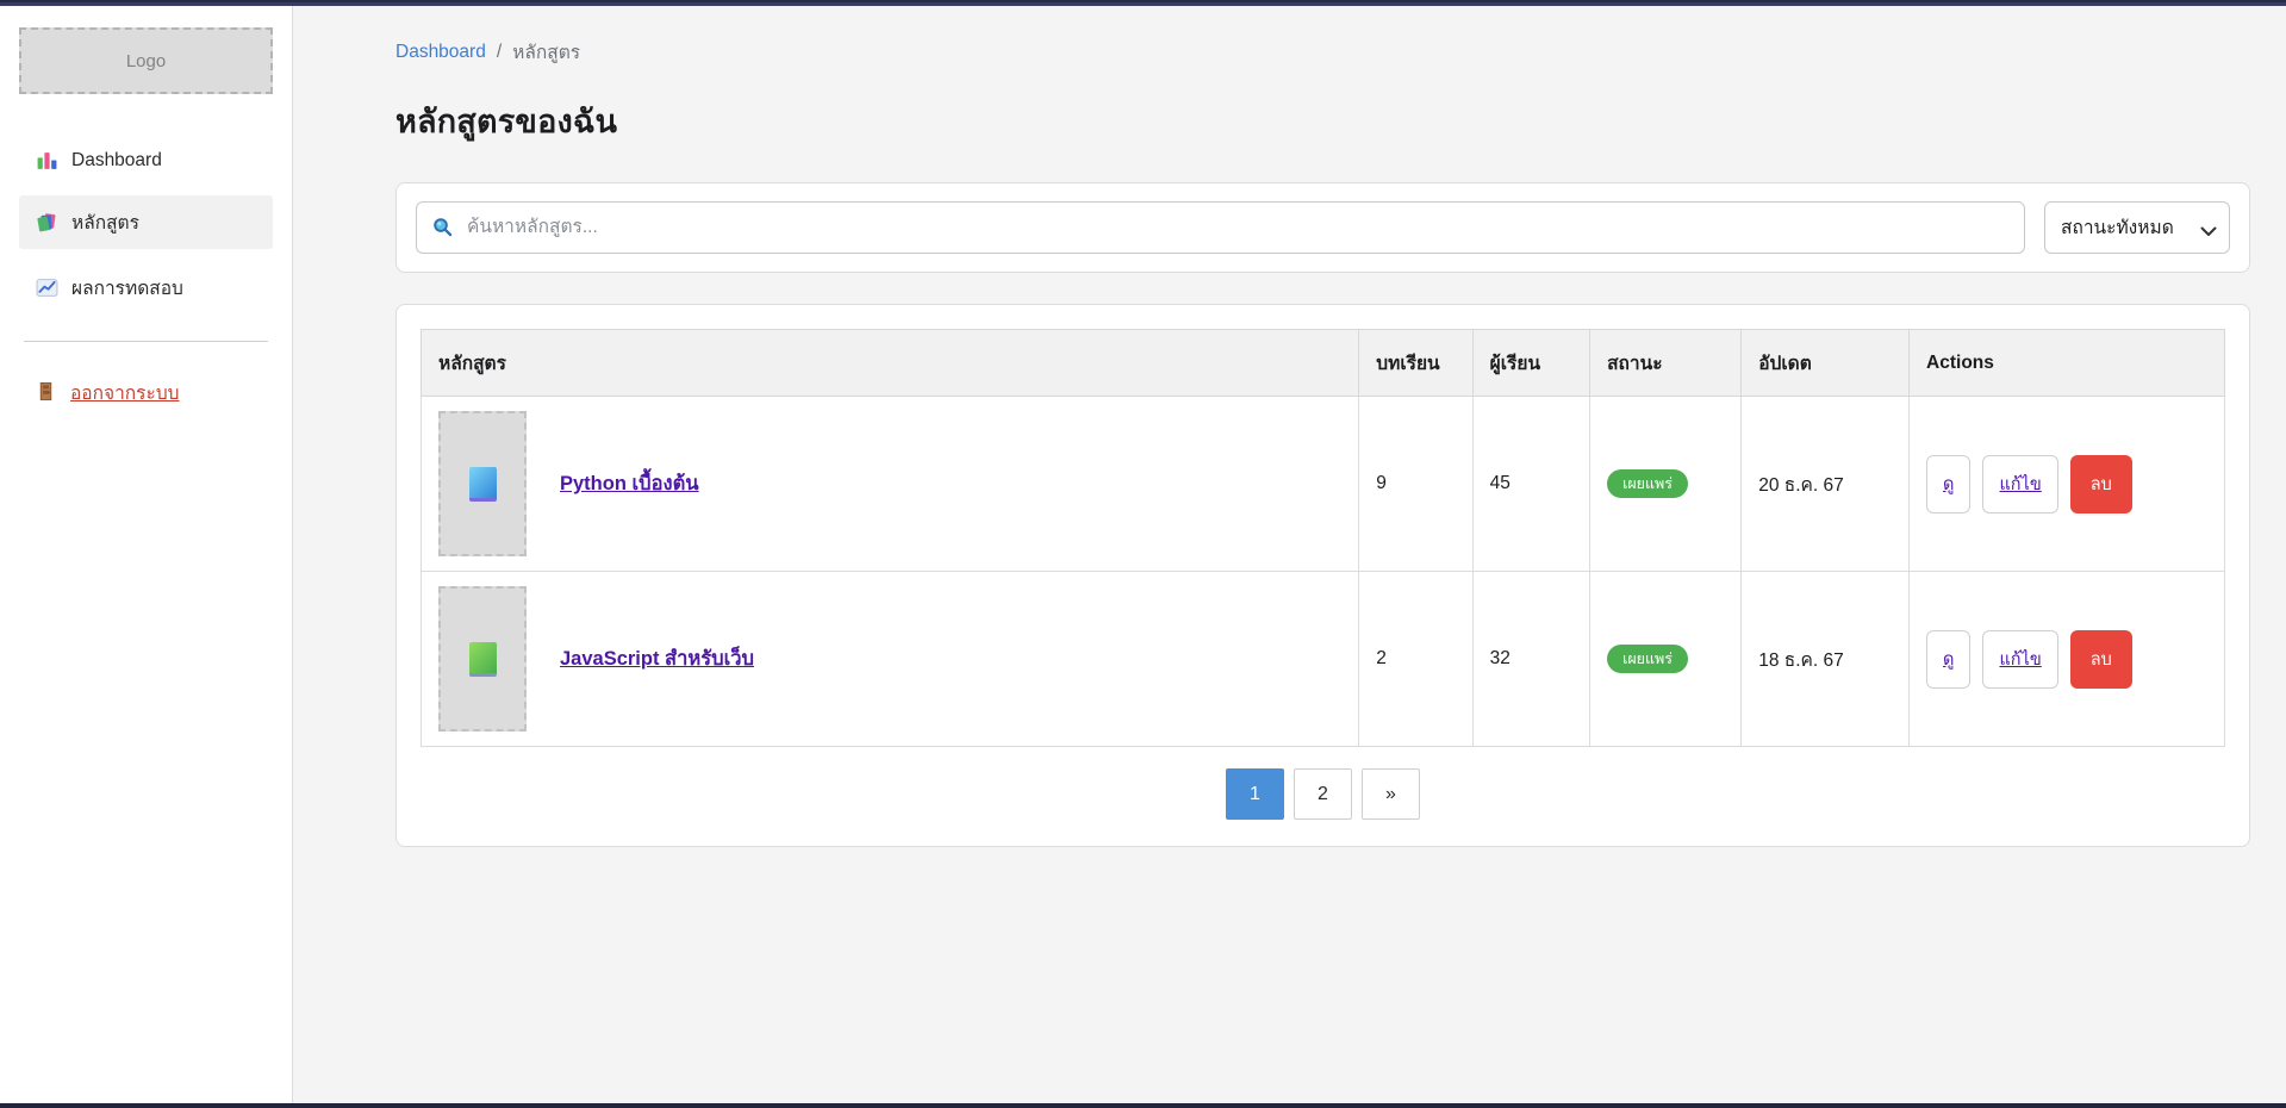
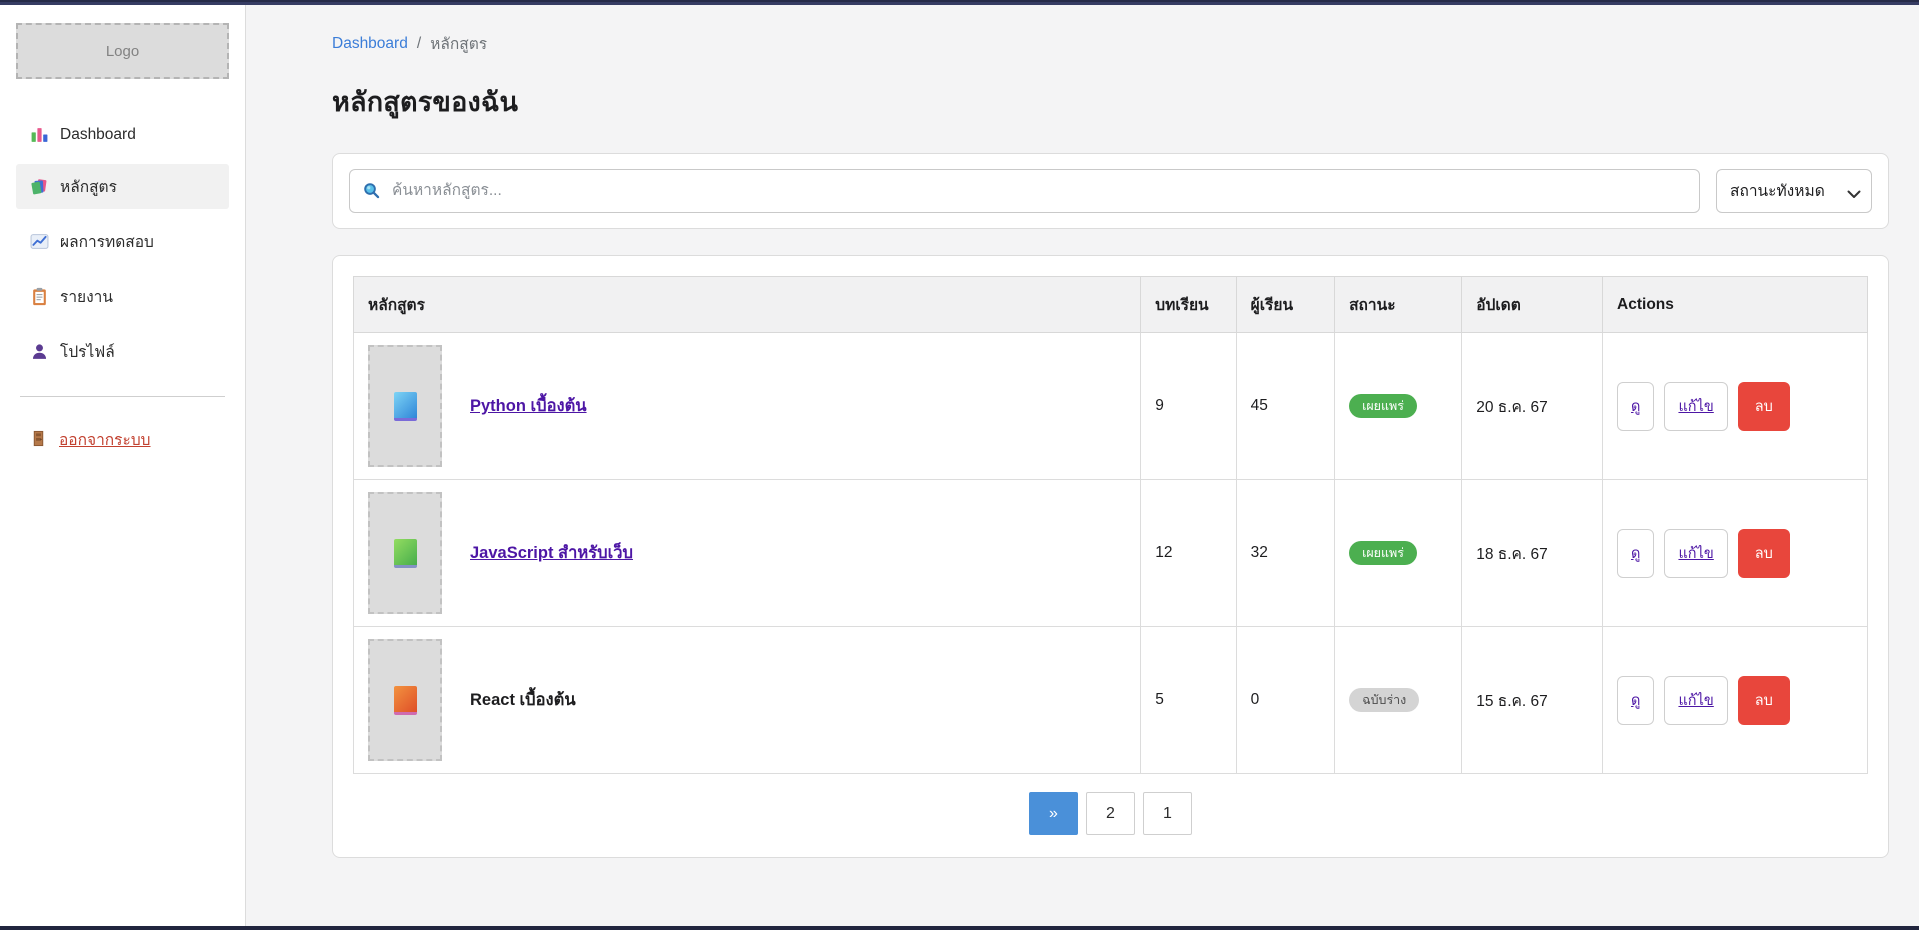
  Logo
  Dashboard
  หลักสูตร
  ผลการทดสอบ
+ รายงาน
+ โปรไฟล์
  ออกจากระบบ
  Dashboard
  /
  หลักสูตร
  หลักสูตรของฉัน
  ค้นหาหลักสูตร...
  สถานะทั้งหมด
  หลักสูตร	บทเรียน	ผู้เรียน	สถานะ	อัปเดต	Actions
  Python เบื้องต้น	9	45	เผยแพร่	20 ธ.ค. 67	ดู แก้ไข ลบ
- JavaScript สำหรับเว็บ	2	32	เผยแพร่	18 ธ.ค. 67	ดู แก้ไข ลบ
+ JavaScript สำหรับเว็บ	12	32	เผยแพร่	18 ธ.ค. 67	ดู แก้ไข ลบ
+ React เบื้องต้น	5	0	ฉบับร่าง	15 ธ.ค. 67	ดู แก้ไข ลบ
- 1
+ »
  2
- »
+ 1
